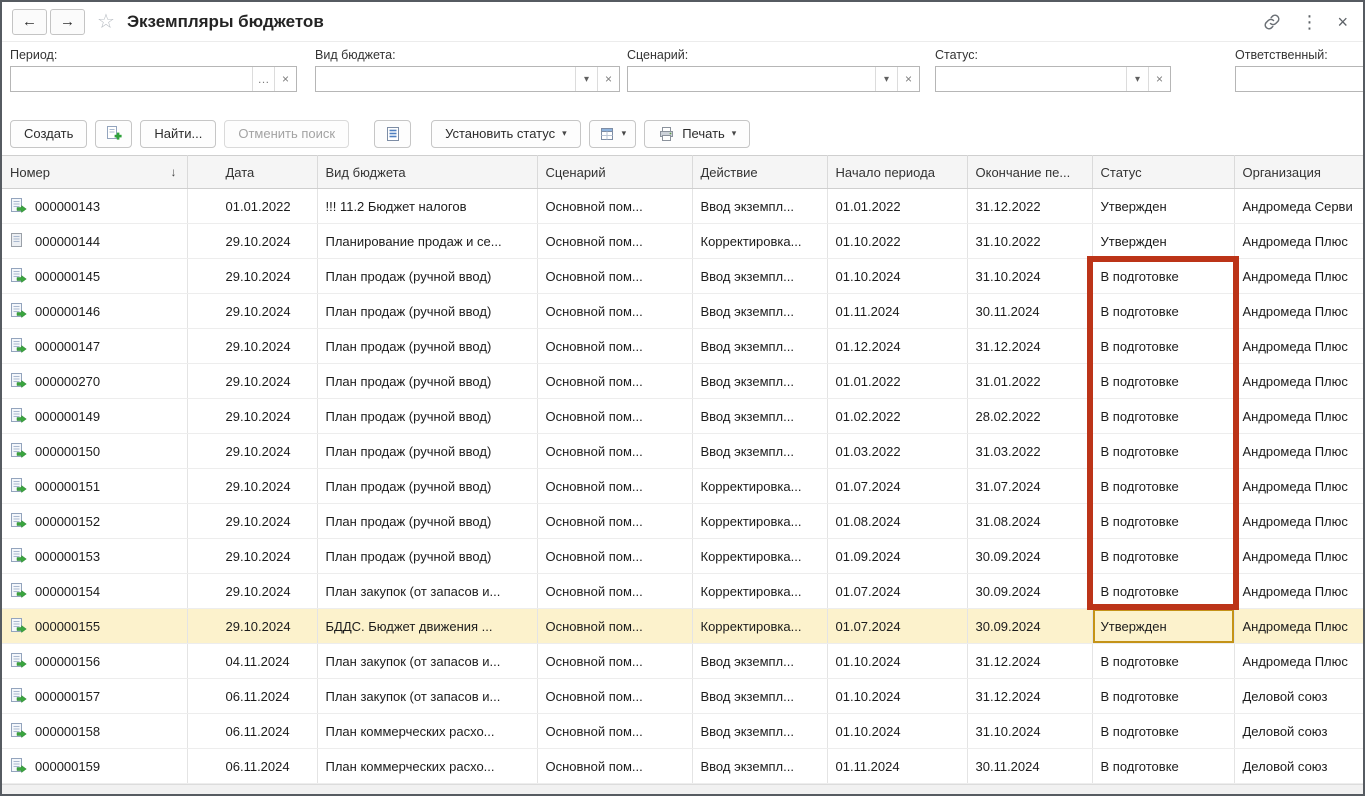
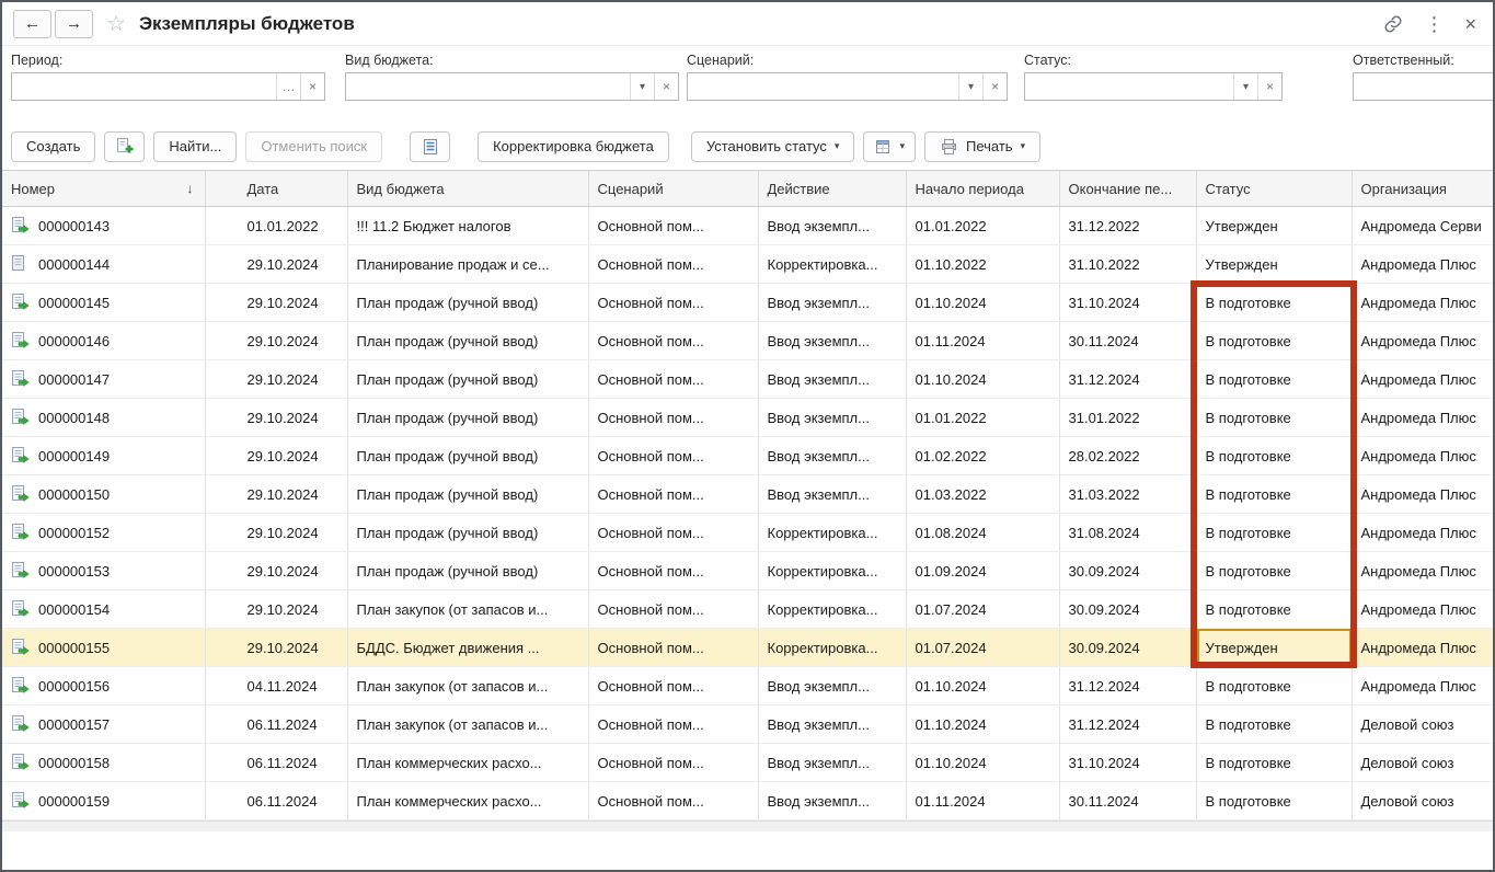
  ←
  →
  ☆
  Экземпляры бюджетов
  ⋮
  ×
  Период:
  …
  ×
  Вид бюджета:
  ▾
  ×
  Сценарий:
  ▾
  ×
  Статус:
  ▾
  ×
  Ответственный:
  Создать
  Найти...
  Отменить поиск
+ Корректировка бюджета
  Установить статус
  ▾
  ▾
  Печать
  ▾
  Номер ↓	Дата	Вид бюджета	Сценарий	Действие	Начало периода	Окончание пе...	Статус	Организация
  000000143	01.01.2022	!!! 11.2 Бюджет налогов	Основной пом...	Ввод экземпл...	01.01.2022	31.12.2022	Утвержден	Андромеда Серви
  000000144	29.10.2024	Планирование продаж и се...	Основной пом...	Корректировка...	01.10.2022	31.10.2022	Утвержден	Андромеда Плюс
  000000145	29.10.2024	План продаж (ручной ввод)	Основной пом...	Ввод экземпл...	01.10.2024	31.10.2024	В подготовке	Андромеда Плюс
  000000146	29.10.2024	План продаж (ручной ввод)	Основной пом...	Ввод экземпл...	01.11.2024	30.11.2024	В подготовке	Андромеда Плюс
- 000000147	29.10.2024	План продаж (ручной ввод)	Основной пом...	Ввод экземпл...	01.12.2024	31.12.2024	В подготовке	Андромеда Плюс
+ 000000147	29.10.2024	План продаж (ручной ввод)	Основной пом...	Ввод экземпл...	01.10.2024	31.12.2024	В подготовке	Андромеда Плюс
- 000000270	29.10.2024	План продаж (ручной ввод)	Основной пом...	Ввод экземпл...	01.01.2022	31.01.2022	В подготовке	Андромеда Плюс
+ 000000148	29.10.2024	План продаж (ручной ввод)	Основной пом...	Ввод экземпл...	01.01.2022	31.01.2022	В подготовке	Андромеда Плюс
  000000149	29.10.2024	План продаж (ручной ввод)	Основной пом...	Ввод экземпл...	01.02.2022	28.02.2022	В подготовке	Андромеда Плюс
  000000150	29.10.2024	План продаж (ручной ввод)	Основной пом...	Ввод экземпл...	01.03.2022	31.03.2022	В подготовке	Андромеда Плюс
- 000000151	29.10.2024	План продаж (ручной ввод)	Основной пом...	Корректировка...	01.07.2024	31.07.2024	В подготовке	Андромеда Плюс
  000000152	29.10.2024	План продаж (ручной ввод)	Основной пом...	Корректировка...	01.08.2024	31.08.2024	В подготовке	Андромеда Плюс
  000000153	29.10.2024	План продаж (ручной ввод)	Основной пом...	Корректировка...	01.09.2024	30.09.2024	В подготовке	Андромеда Плюс
  000000154	29.10.2024	План закупок (от запасов и...	Основной пом...	Корректировка...	01.07.2024	30.09.2024	В подготовке	Андромеда Плюс
  000000155	29.10.2024	БДДС. Бюджет движения ...	Основной пом...	Корректировка...	01.07.2024	30.09.2024	Утвержден	Андромеда Плюс
  000000156	04.11.2024	План закупок (от запасов и...	Основной пом...	Ввод экземпл...	01.10.2024	31.12.2024	В подготовке	Андромеда Плюс
  000000157	06.11.2024	План закупок (от запасов и...	Основной пом...	Ввод экземпл...	01.10.2024	31.12.2024	В подготовке	Деловой союз
  000000158	06.11.2024	План коммерческих расхо...	Основной пом...	Ввод экземпл...	01.10.2024	31.10.2024	В подготовке	Деловой союз
  000000159	06.11.2024	План коммерческих расхо...	Основной пом...	Ввод экземпл...	01.11.2024	30.11.2024	В подготовке	Деловой союз
